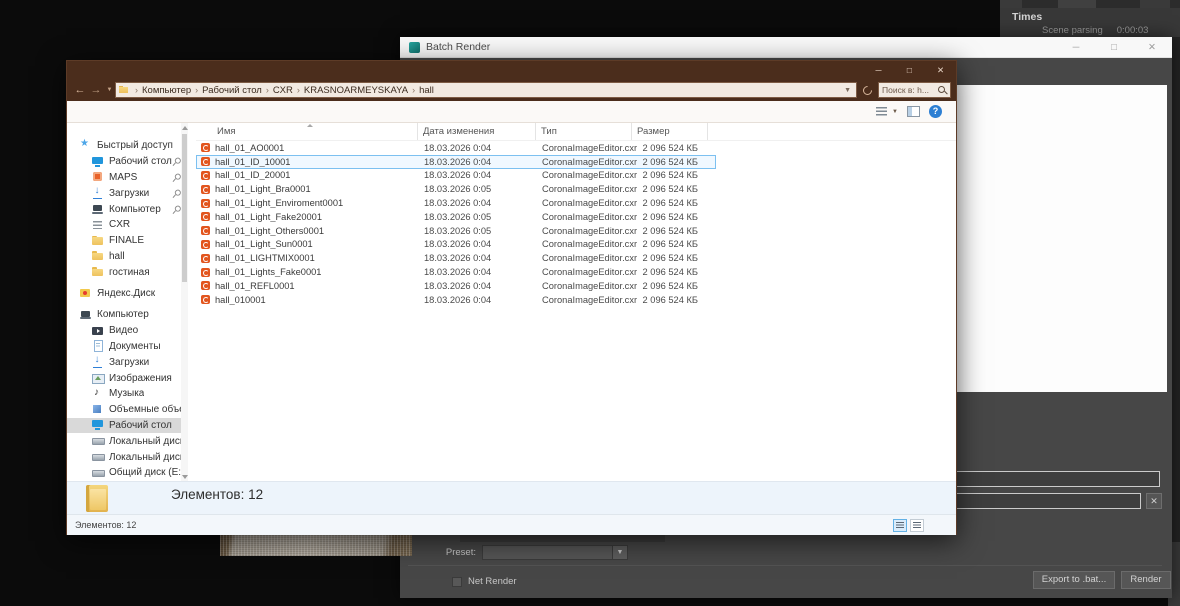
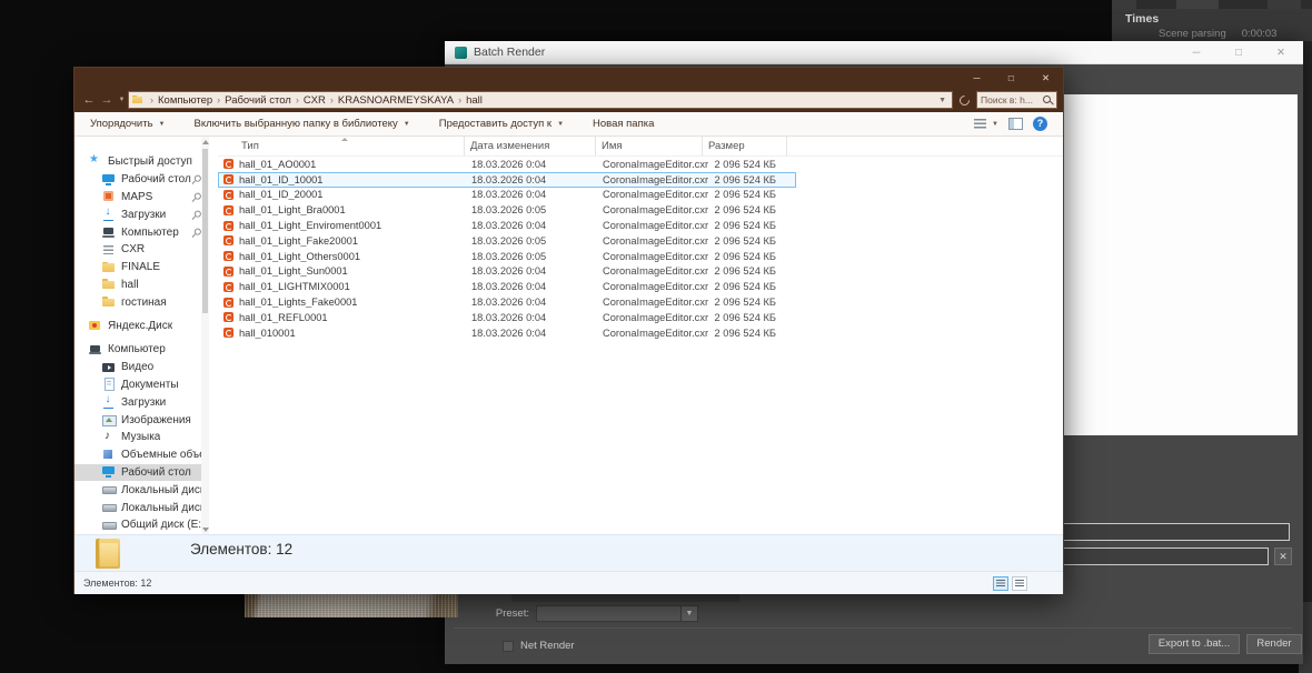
  Times
  Scene parsing
  0:00:03
  Batch Render
  ─
  □
  ✕
  ✕
  Preset:
  Net Render
  Export to .bat...
  Render
  ─
  □
  ✕
  ←
  →
  ›
  Компьютер
  ›
  Рабочий стол
  ›
  CXR
  ›
  KRASNOARMEYSKAYA
  ›
  hall
  Поиск в: h...
+ Упорядочить
+ Включить выбранную папку в библиотеку
+ Предоставить доступ к
+ Новая папка
  ?
  Быстрый доступ
  Рабочий сто
  MAPS
  Загрузки
  Компьютер
  CXR
  FINALE
  hall
  гостиная
  Яндекс.Диск
  Компьютер
  Видео
  Документы
  Загрузки
  Изображения
  Музыка
  Объемные объ
  Рабочий стол
  Локальный дис
  Локальный дис
  Общий диск (E:
- Имя
+ Тип
  Дата изменения
- Тип
+ Имя
  Размер
  hall_01_AO0001
  18.03.2026 0:04
  CoronaImageEditor.cxr
  2 096 524 КБ
  hall_01_ID_10001
  18.03.2026 0:04
  CoronaImageEditor.cxr
  2 096 524 КБ
  hall_01_ID_20001
  18.03.2026 0:04
  CoronaImageEditor.cxr
  2 096 524 КБ
  hall_01_Light_Bra0001
  18.03.2026 0:05
  CoronaImageEditor.cxr
  2 096 524 КБ
  hall_01_Light_Enviroment0001
  18.03.2026 0:04
  CoronaImageEditor.cxr
  2 096 524 КБ
  hall_01_Light_Fake20001
  18.03.2026 0:05
  CoronaImageEditor.cxr
  2 096 524 КБ
  hall_01_Light_Others0001
  18.03.2026 0:05
  CoronaImageEditor.cxr
  2 096 524 КБ
  hall_01_Light_Sun0001
  18.03.2026 0:04
  CoronaImageEditor.cxr
  2 096 524 КБ
  hall_01_LIGHTMIX0001
  18.03.2026 0:04
  CoronaImageEditor.cxr
  2 096 524 КБ
  hall_01_Lights_Fake0001
  18.03.2026 0:04
  CoronaImageEditor.cxr
  2 096 524 КБ
  hall_01_REFL0001
  18.03.2026 0:04
  CoronaImageEditor.cxr
  2 096 524 КБ
  hall_010001
  18.03.2026 0:04
  CoronaImageEditor.cxr
  2 096 524 КБ
  Элементов: 12
  Элементов: 12
